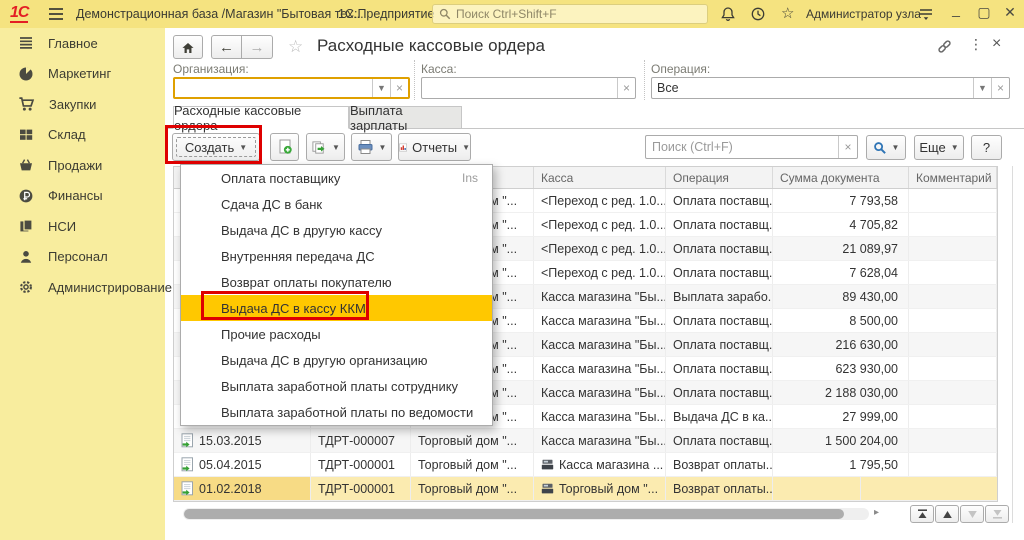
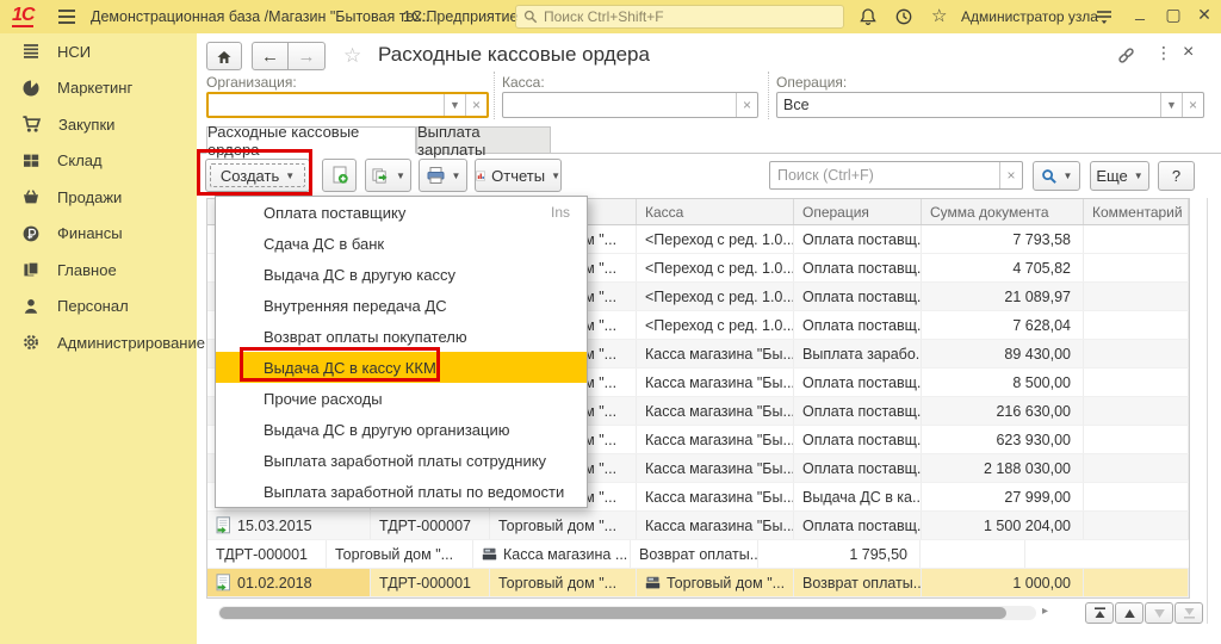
  1С
  Демонстрационная база /Магазин "Бытовая тех...
  1С:Предприятие
  Поиск Ctrl+Shift+F
  ☆
  Администратор узла
  _
  ▢
  ✕
- Главное
+ НСИ
  Маркетинг
  Закупки
  Склад
  Продажи
  Финансы
- НСИ
+ Главное
  Персонал
  Администрирование
  ←
  →
  ☆
  Расходные кассовые ордера
  ⋮
  ×
  Организация:
  ▼
  ×
  Касса:
  ×
  Операция:
  Все
  ▼
  ×
  Расходные кассовые ордера
  Выплата зарплаты
  Создать
  ▼
  ▼
  ▼
  Отчеты
  ▼
  Поиск (Ctrl+F)
  ×
  ▼
  Еще
  ▼
  ?
  Касса
  Операция
  Сумма документа
  Комментарий
  <Переход с ред. 1.0..
  Оплата поставщ.
  7 793,58
  <Переход с ред. 1.0..
  Оплата поставщ.
  4 705,82
  <Переход с ред. 1.0..
  Оплата поставщ.
  21 089,97
  <Переход с ред. 1.0..
  Оплата поставщ.
  7 628,04
  Касса магазина "Бы..
  Выплата зарабо..
  89 430,00
  Касса магазина "Бы..
  Оплата поставщ.
  8 500,00
  Касса магазина "Бы..
  Оплата поставщ.
  216 630,00
  Касса магазина "Бы..
  Оплата поставщ.
  623 930,00
  Касса магазина "Бы..
  Оплата поставщ.
  2 188 030,00
  Касса магазина "Бы..
  Выдача ДС в ка..
  27 999,00
  15.03.2015
  ТДРТ-000007
  Торговый дом "...
  Касса магазина "Бы..
  Оплата поставщ.
  1 500 204,00
- 05.04.2015
  ТДРТ-000001
  Торговый дом "...
  Касса магазина ...
  Возврат оплаты..
  1 795,50
  01.02.2018
  ТДРТ-000001
  Торговый дом "...
  Торговый дом "...
  Возврат оплаты..
+ 1 000,00
  ▸
  Оплата поставщику
  Ins
  Сдача ДС в банк
  Выдача ДС в другую кассу
  Внутренняя передача ДС
  Возврат оплаты покупателю
  Выдача ДС в кассу ККМ
  Прочие расходы
  Выдача ДС в другую организацию
  Выплата заработной платы сотруднику
  Выплата заработной платы по ведомости
